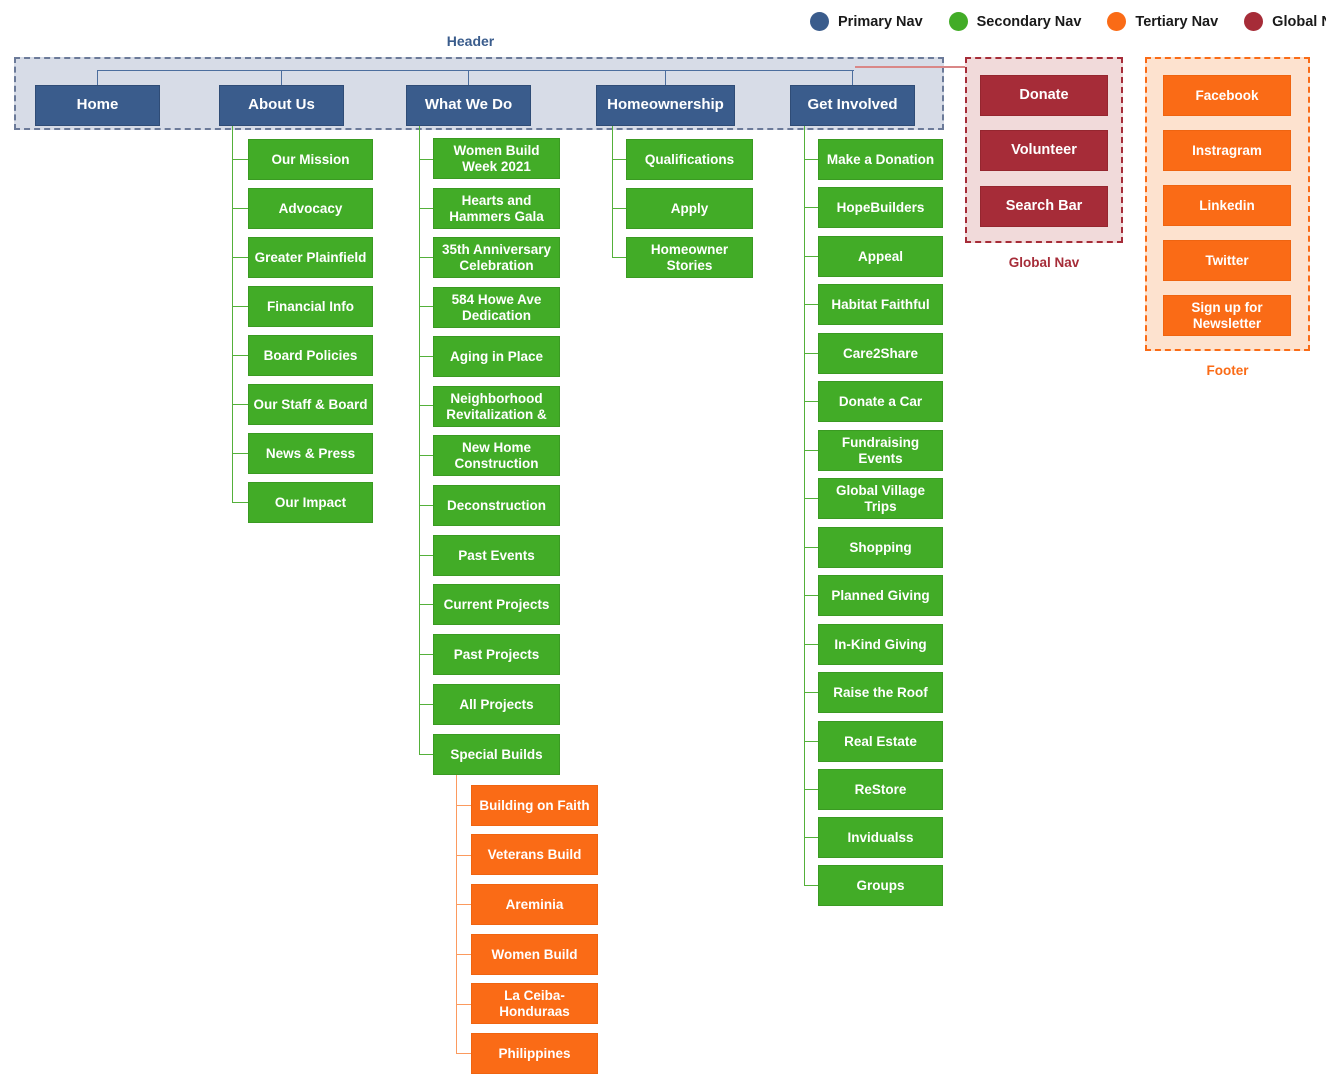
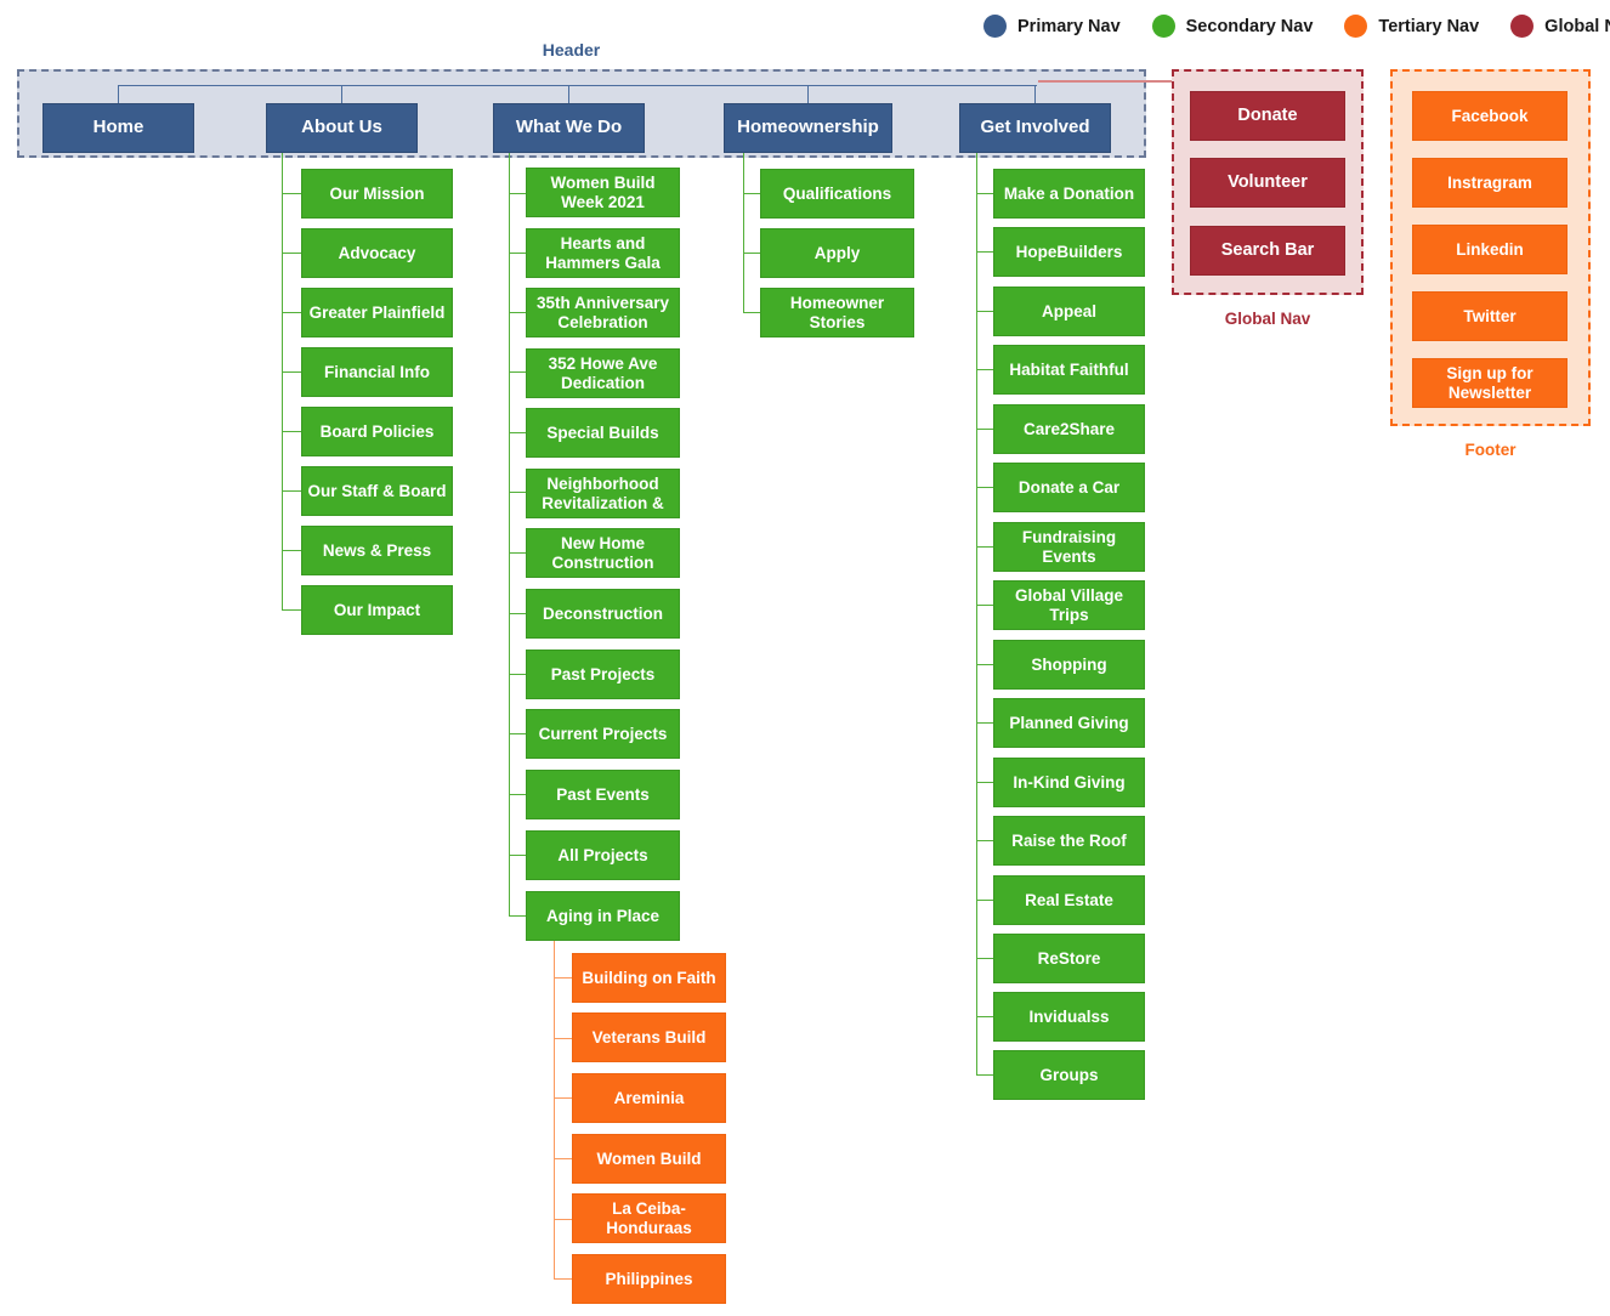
  Primary Nav
  Secondary Nav
  Tertiary Nav
  Header
  Home
  About Us
  What We Do
  Homeownership
  Get Involved
  Our Mission
  Advocacy
  Greater Plainfield
  Financial Info
  Board Policies
  Our Staff & Board
  News & Press
  Our Impact
  Women Build Week 2021
  Hearts and Hammers Gala
  35th Anniversary Celebration
- 584 Howe Ave Dedication
+ 352 Howe Ave Dedication
- Aging in Place
+ Special Builds
  Neighborhood Revitalization &
  New Home Construction
  Deconstruction
- Past Events
+ Past Projects
  Current Projects
- Past Projects
+ Past Events
  All Projects
- Special Builds
+ Aging in Place
  Building on Faith
  Veterans Build
  Areminia
  Women Build
  La Ceiba-Honduraas
  Philippines
  Qualifications
  Apply
  Homeowner Stories
  Make a Donation
  HopeBuilders
  Appeal
  Habitat Faithful
  Care2Share
  Donate a Car
  Fundraising Events
  Global Village Trips
  Shopping
  Planned Giving
  In-Kind Giving
  Raise the Roof
  Real Estate
  ReStore
  Invidualss
  Groups
  Donate
  Volunteer
  Search Bar
  Global Nav
  Facebook
  Instragram
  Linkedin
  Twitter
  Sign up for Newsletter
  Footer
